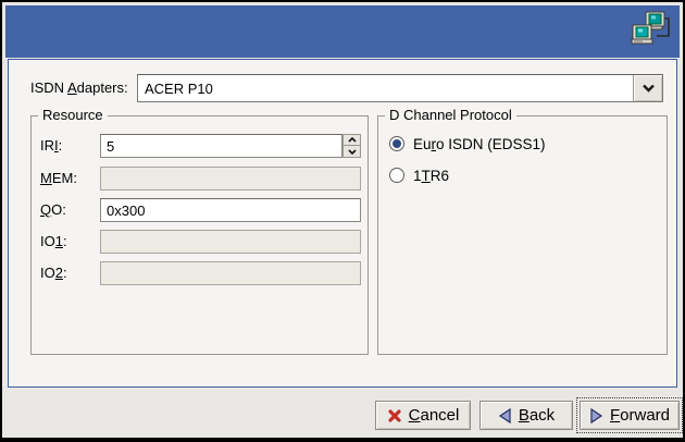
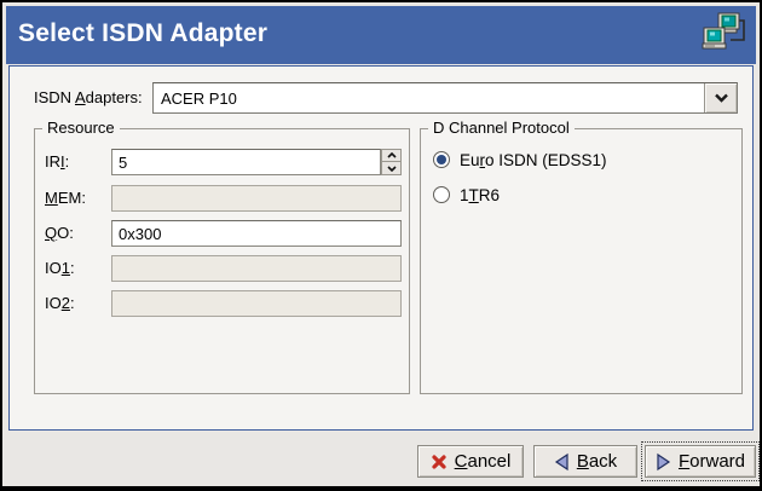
+ Select ISDN Adapter
  ISDN Adapters:
  ACER P10
  Resource
  IRI:
  5
  MEM:
  QO:
  0x300
  IO1:
  IO2:
  D Channel Protocol
  Euro ISDN (EDSS1)
  1TR6
  Cancel
  Back
  Forward
